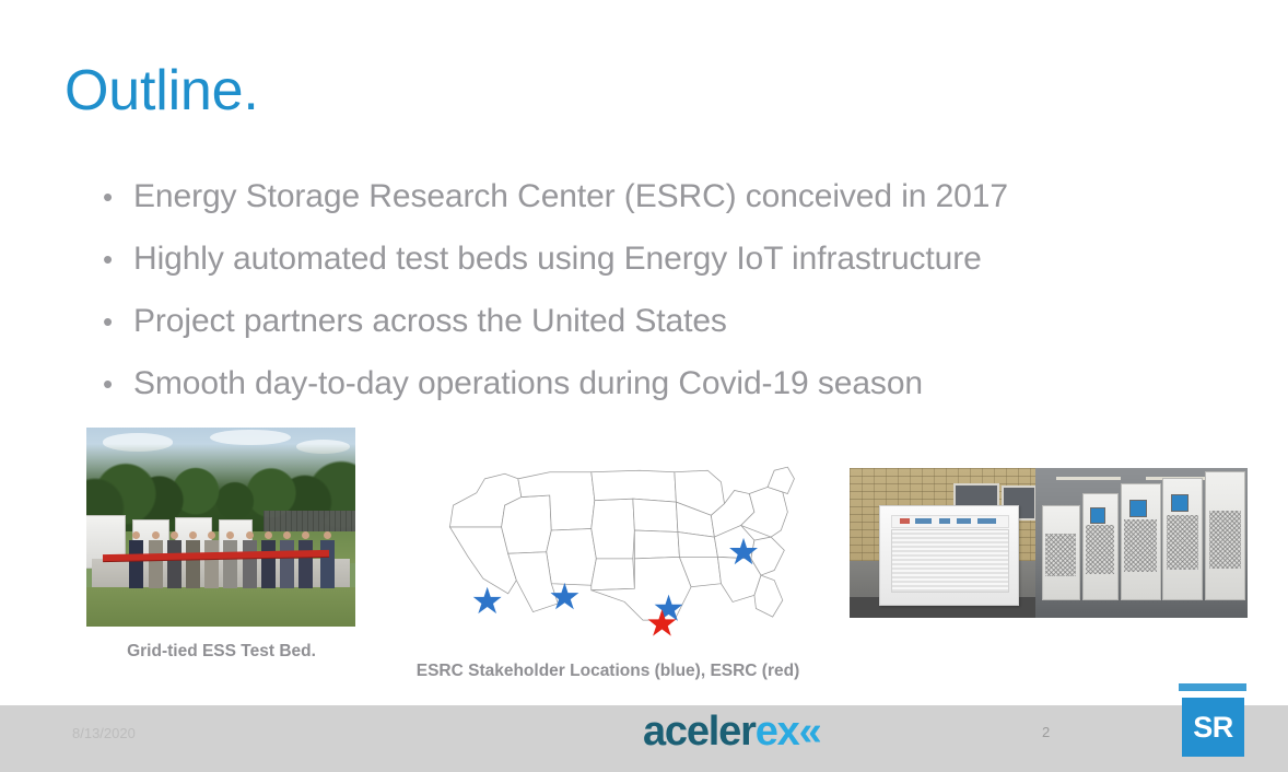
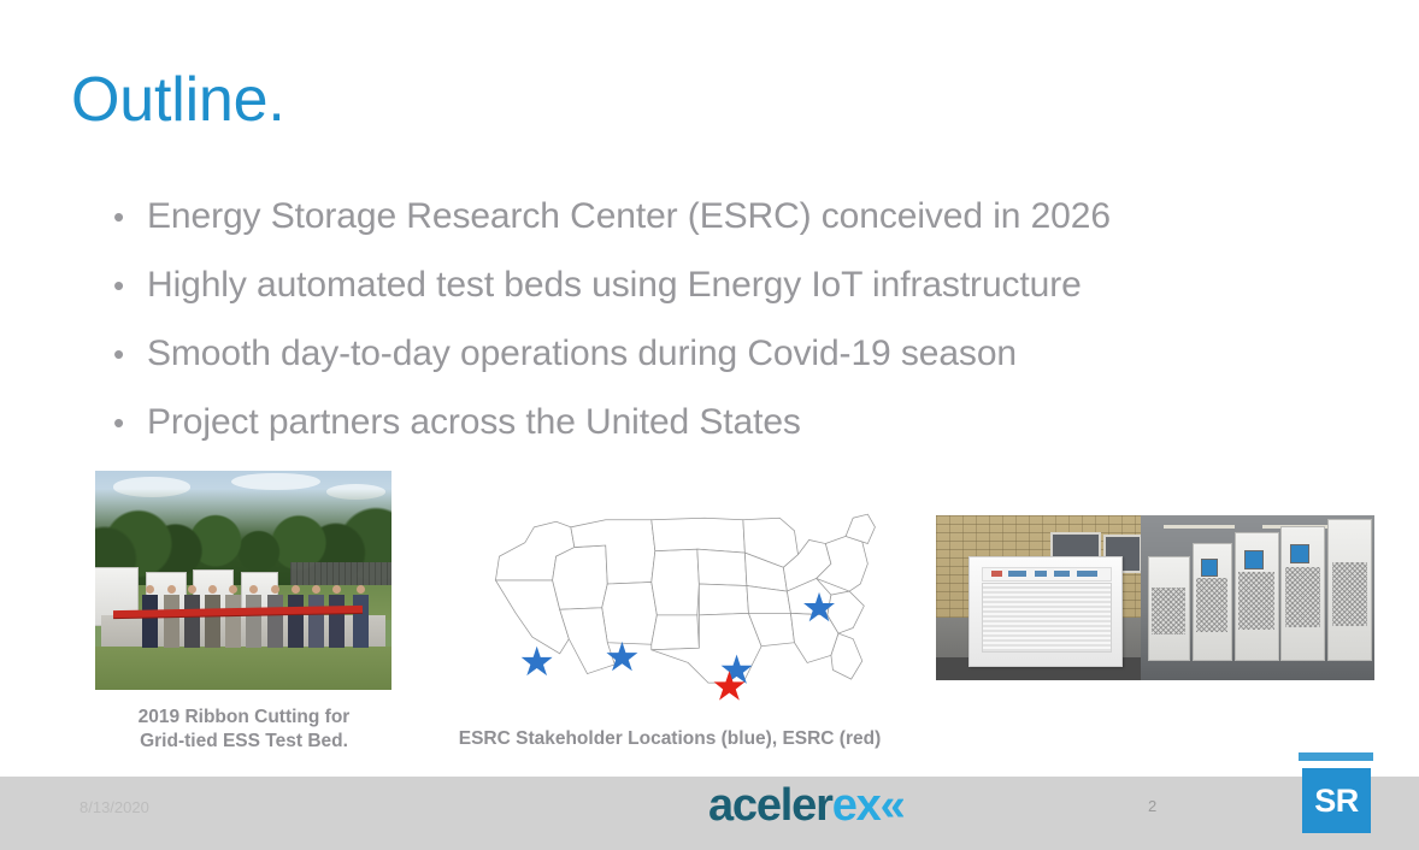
  Outline.
  •
- Energy Storage Research Center (ESRC) conceived in 2017
+ Energy Storage Research Center (ESRC) conceived in 2026
  •
  Highly automated test beds using Energy IoT infrastructure
  •
- Project partners across the United States
+ Smooth day-to-day operations during Covid-19 season
  •
- Smooth day-to-day operations during Covid-19 season
+ Project partners across the United States
+ 2019 Ribbon Cutting for
  Grid-tied ESS Test Bed.
  ESRC Stakeholder Locations (blue), ESRC (red)
  2
  acelerex«
  SR
